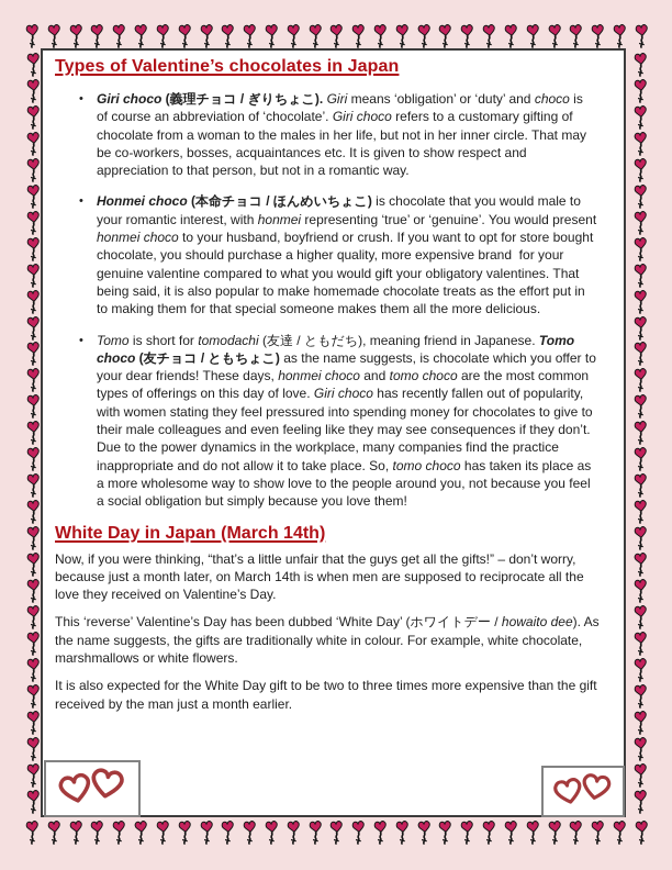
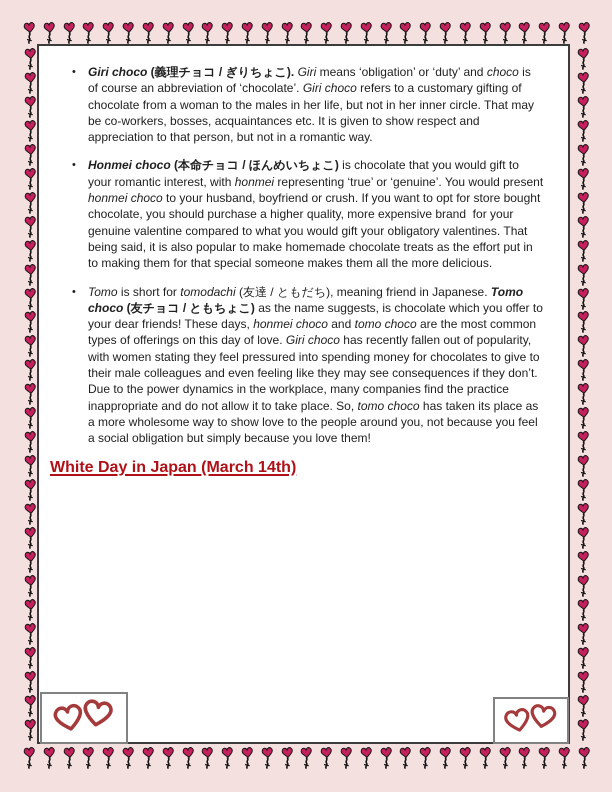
- Types of Valentine’s chocolates in Japan
  •
  Giri choco (義理チョコ / ぎりちょこ). Giri means ‘obligation’ or ‘duty’ and choco is of course an abbreviation of ‘chocolate’. Giri choco refers to a customary gifting of chocolate from a woman to the males in her life, but not in her inner circle. That may be co-workers, bosses, acquaintances etc. It is given to show respect and appreciation to that person, but not in a romantic way.
  •
- Honmei choco (本命チョコ / ほんめいちょこ) is chocolate that you would male to your romantic interest, with honmei representing ‘true’ or ‘genuine’. You would present honmei choco to your husband, boyfriend or crush. If you want to opt for store bought chocolate, you should purchase a higher quality, more expensive brand for your genuine valentine compared to what you would gift your obligatory valentines. That being said, it is also popular to make homemade chocolate treats as the effort put in to making them for that special someone makes them all the more delicious.
+ Honmei choco (本命チョコ / ほんめいちょこ) is chocolate that you would gift to your romantic interest, with honmei representing ‘true’ or ‘genuine’. You would present honmei choco to your husband, boyfriend or crush. If you want to opt for store bought chocolate, you should purchase a higher quality, more expensive brand for your genuine valentine compared to what you would gift your obligatory valentines. That being said, it is also popular to make homemade chocolate treats as the effort put in to making them for that special someone makes them all the more delicious.
  •
  Tomo is short for tomodachi (友達 / ともだち), meaning friend in Japanese. Tomo choco (友チョコ / ともちょこ) as the name suggests, is chocolate which you offer to your dear friends! These days, honmei choco and tomo choco are the most common types of offerings on this day of love. Giri choco has recently fallen out of popularity, with women stating they feel pressured into spending money for chocolates to give to their male colleagues and even feeling like they may see consequences if they don’t. Due to the power dynamics in the workplace, many companies find the practice inappropriate and do not allow it to take place. So, tomo choco has taken its place as a more wholesome way to show love to the people around you, not because you feel a social obligation but simply because you love them!
  White Day in Japan (March 14th)
- Now, if you were thinking, “that’s a little unfair that the guys get all the gifts!” – don’t worry, because just a month later, on March 14th is when men are supposed to reciprocate all the love they received on Valentine’s Day.
- This ‘reverse’ Valentine’s Day has been dubbed ‘White Day’ (ホワイトデー / howaito dee). As the name suggests, the gifts are traditionally white in colour. For example, white chocolate, marshmallows or white flowers.
- It is also expected for the White Day gift to be two to three times more expensive than the gift received by the man just a month earlier.
